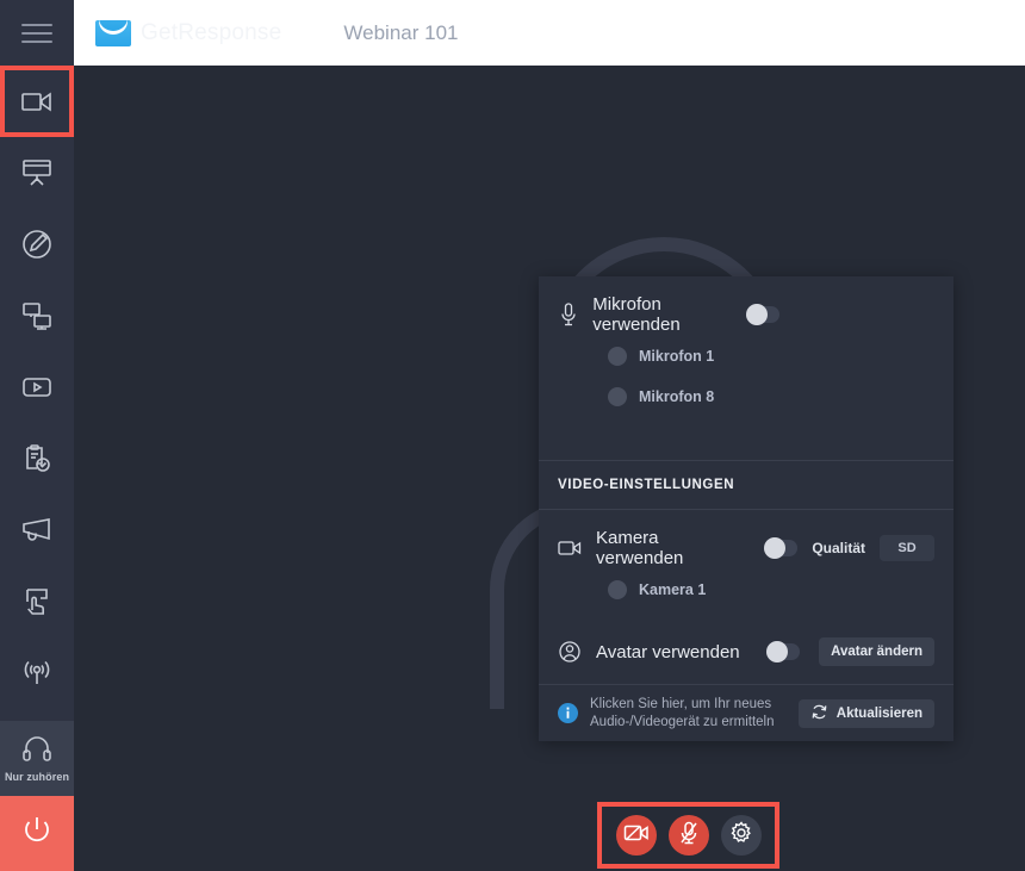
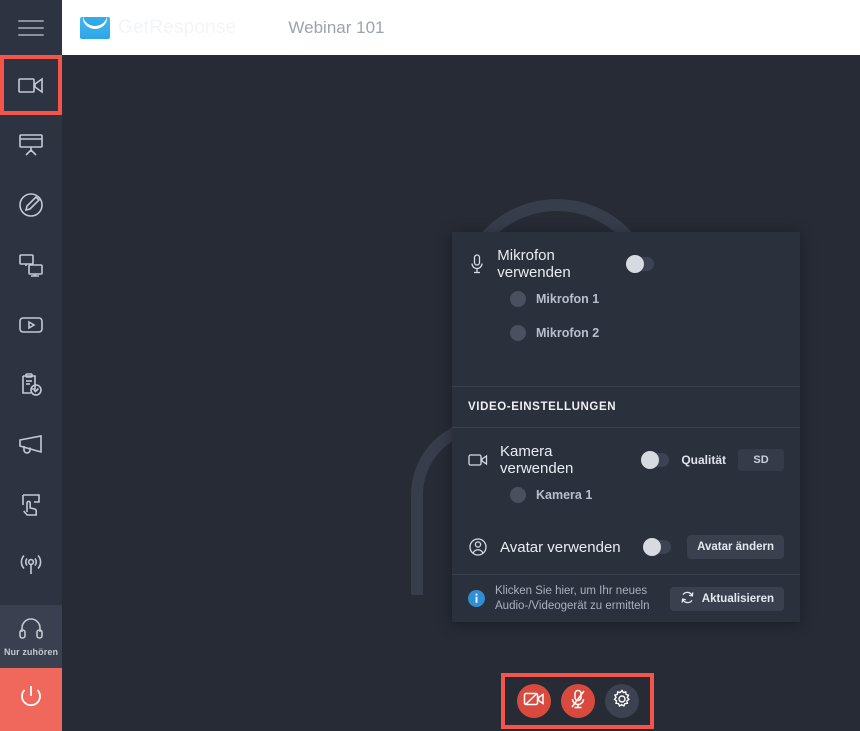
  Webinar 101
  Nur zuhören
  Mikrofon verwenden
  Mikrofon 1
- Mikrofon 8
+ Mikrofon 2
  VIDEO-EINSTELLUNGEN
  Kamera verwenden
  Qualität
  SD
  Kamera 1
  Avatar verwenden
  Avatar ändern
  Klicken Sie hier, um Ihr neues
  Audio-/Videogerät zu ermitteln
  Aktualisieren
